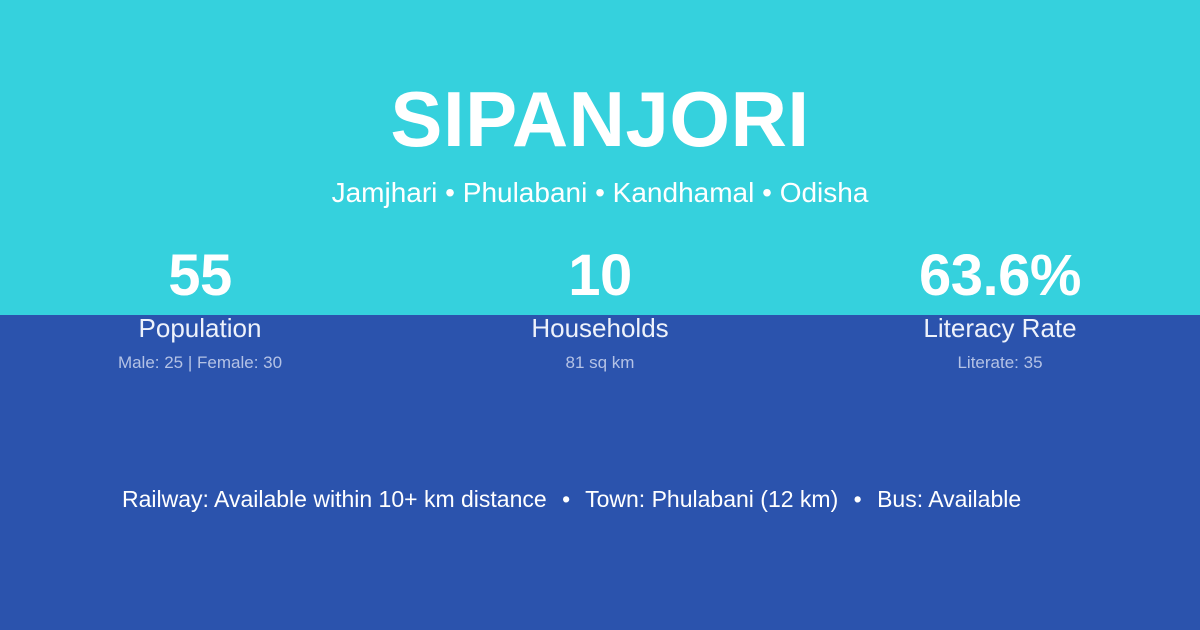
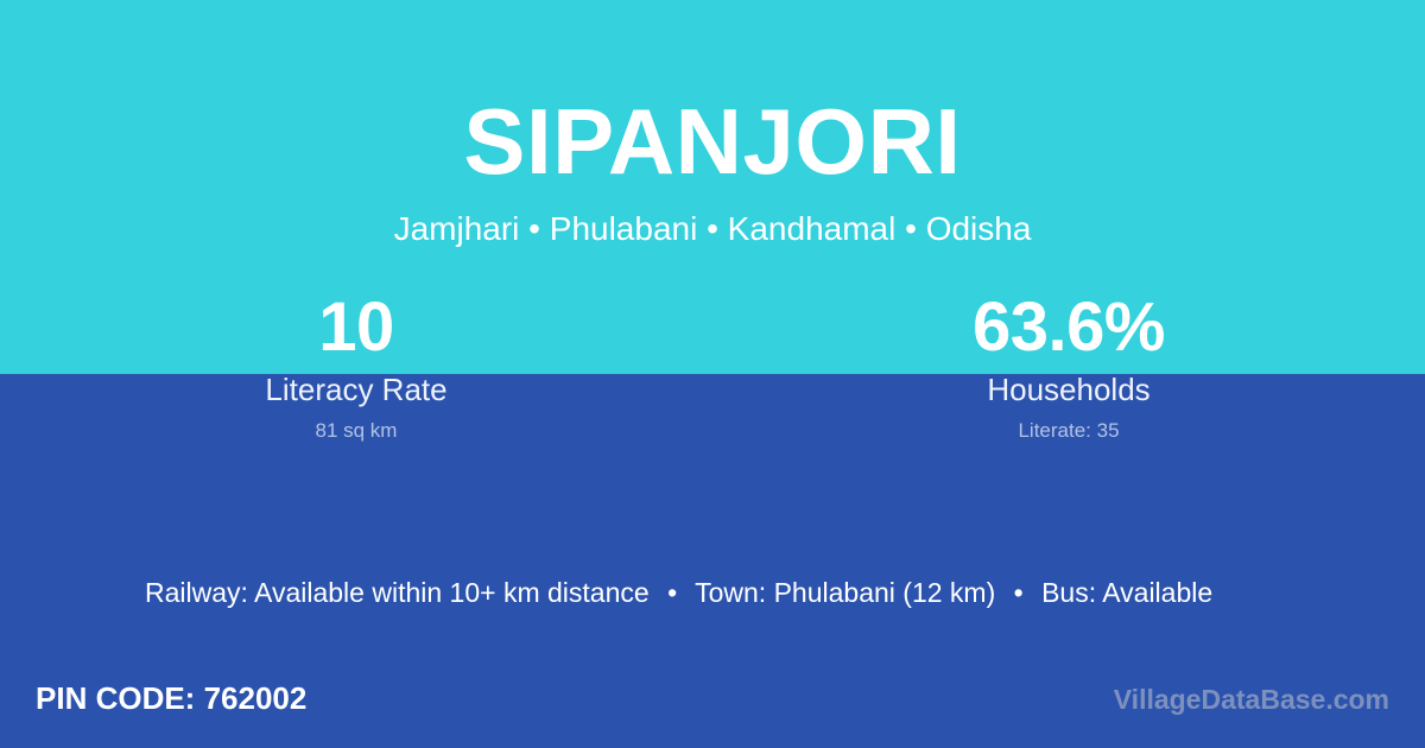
  SIPANJORI
  Jamjhari • Phulabani • Kandhamal • Odisha
- 55
- Population
- Male: 25 | Female: 30
  10
- Households
+ Literacy Rate
  81 sq km
  63.6%
- Literacy Rate
+ Households
  Literate: 35
  Railway: Available within 10+ km distance • Town: Phulabani (12 km) • Bus: Available
+ PIN CODE: 762002
+ VillageDataBase.com
